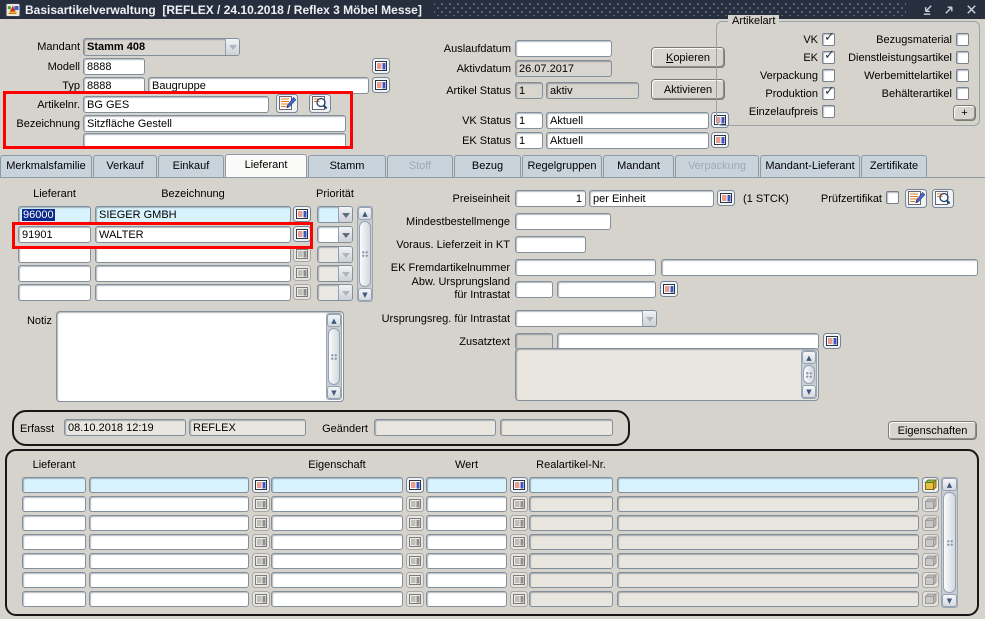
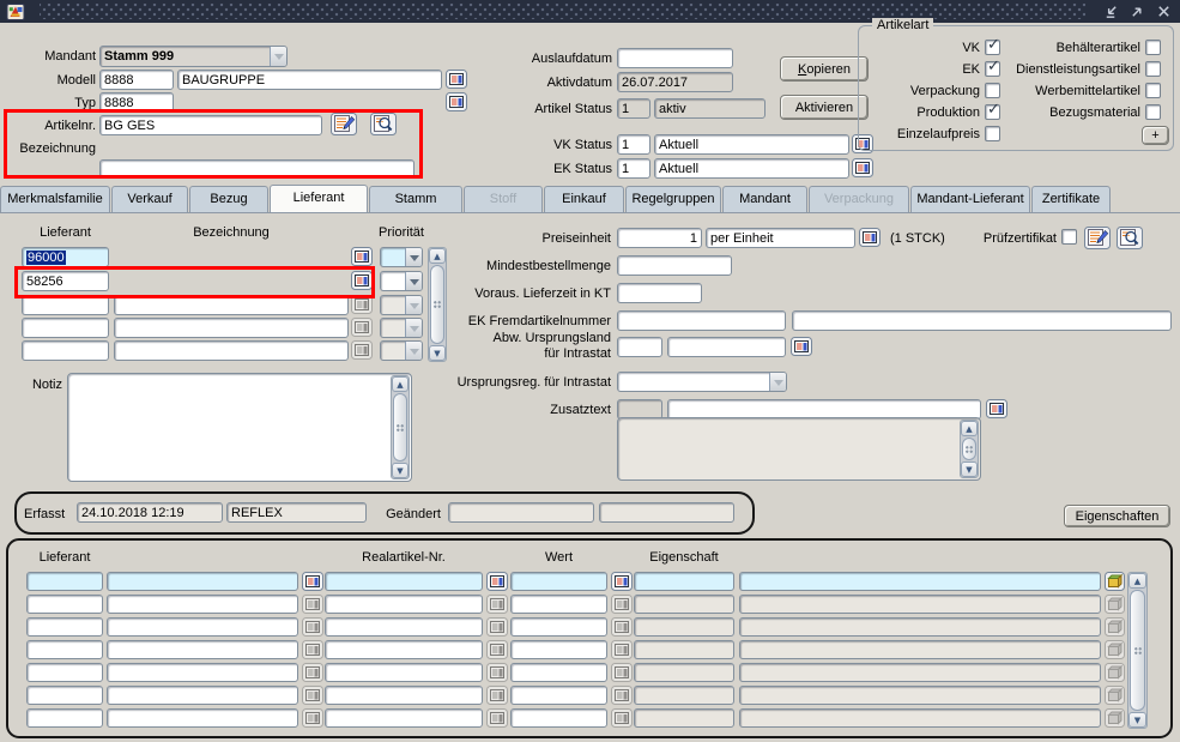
- Basisartikelverwaltung [REFLEX / 24.10.2018 / Reflex 3 Möbel Messe]
  Mandant
- Stamm 408
+ Stamm 999
  Modell
  8888
+ BAUGRUPPE
  Typ
  8888
- Baugruppe
  Artikelnr.
  BG GES
  Bezeichnung
- Sitzfläche Gestell
  Auslaufdatum
  Aktivdatum
  26.07.2017
  Artikel Status
  1
  aktiv
  VK Status
  1
  Aktuell
  EK Status
  1
  Aktuell
  Kopieren
  Aktivieren
  Artikelart
  VK
  EK
  Verpackung
  Produktion
  Einzelaufpreis
- Bezugsmaterial
+ Behälterartikel
  Dienstleistungsartikel
  Werbemittelartikel
- Behälterartikel
+ Bezugsmaterial
  +
  Merkmalsfamilie
  Verkauf
- Einkauf
+ Bezug
  Lieferant
  Stamm
  Stoff
- Bezug
+ Einkauf
  Regelgruppen
  Mandant
  Verpackung
  Mandant-Lieferant
  Zertifikate
  Lieferant
  Bezeichnung
  Priorität
  96000
- SIEGER GMBH
- 91901
+ 58256
- WALTER
  ▲
  ▼
  Notiz
  ▲
  ▼
  Preiseinheit
  1
  per Einheit
  (1 STCK)
  Prüfzertifikat
  Mindestbestellmenge
  Voraus. Lieferzeit in KT
  EK Fremdartikelnummer
  Abw. Ursprungsland
  für Intrastat
  Ursprungsreg. für Intrastat
  Zusatztext
  ▲
  ▼
  Erfasst
- 08.10.2018 12:19
+ 24.10.2018 12:19
  REFLEX
  Geändert
  Eigenschaften
  Lieferant
- Eigenschaft
+ Realartikel-Nr.
  Wert
- Realartikel-Nr.
+ Eigenschaft
  ▲
  ▼
